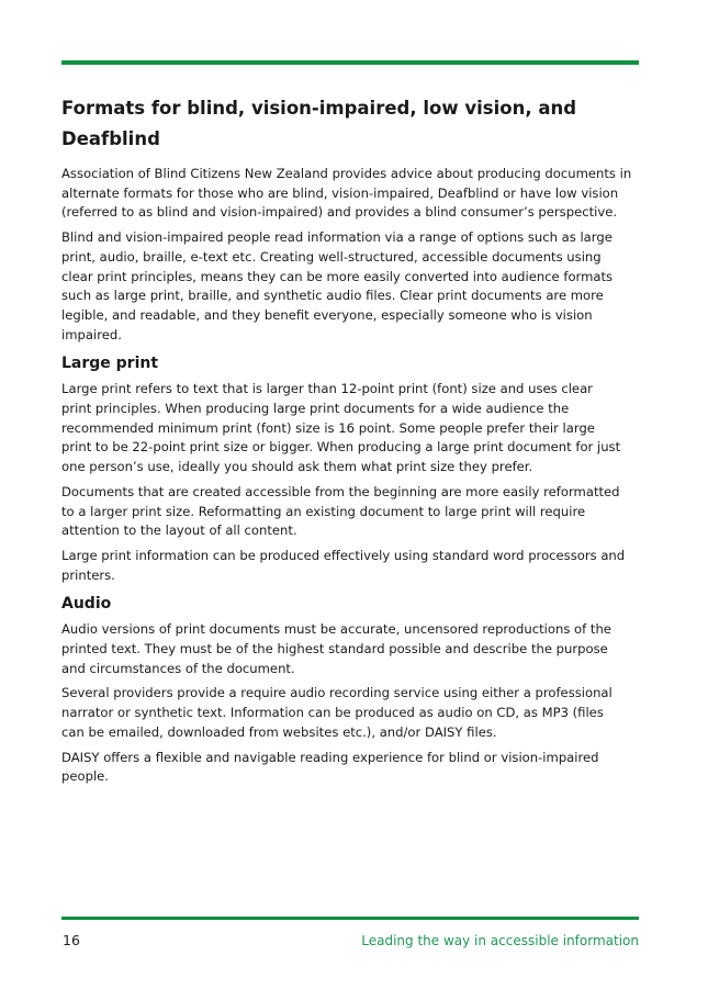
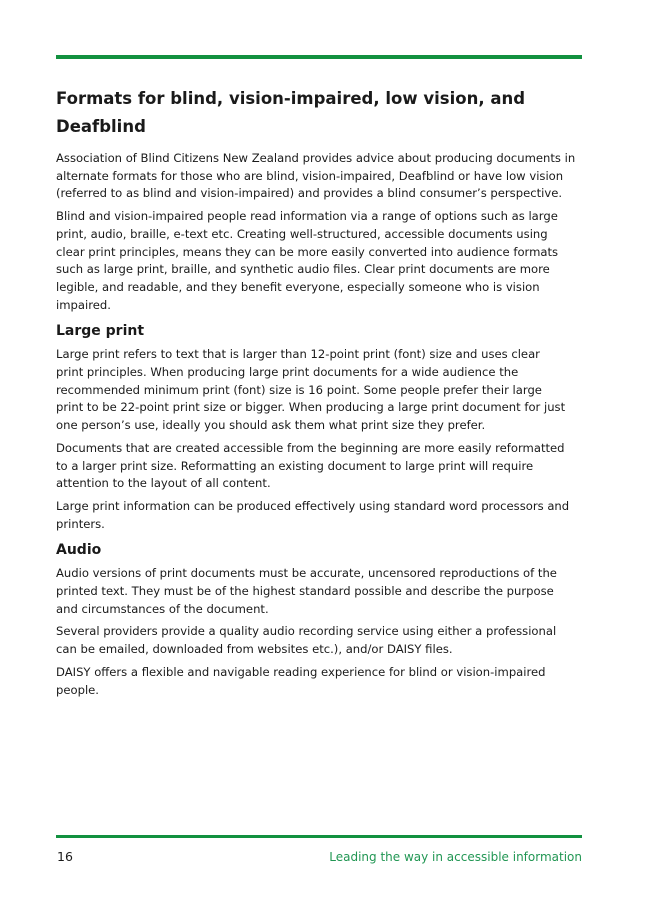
  Formats for blind, vision-impaired, low vision, and
  Deafblind
  Association of Blind Citizens New Zealand provides advice about producing documents in
  alternate formats for those who are blind, vision-impaired, Deafblind or have low vision
  (referred to as blind and vision-impaired) and provides a blind consumer’s perspective.
  Blind and vision-impaired people read information via a range of options such as large
  print, audio, braille, e-text etc. Creating well-structured, accessible documents using
  clear print principles, means they can be more easily converted into audience formats
  such as large print, braille, and synthetic audio files. Clear print documents are more
  legible, and readable, and they benefit everyone, especially someone who is vision
  impaired.
  Large print
  Large print refers to text that is larger than 12-point print (font) size and uses clear
  print principles. When producing large print documents for a wide audience the
  recommended minimum print (font) size is 16 point. Some people prefer their large
  print to be 22-point print size or bigger. When producing a large print document for just
  one person’s use, ideally you should ask them what print size they prefer.
  Documents that are created accessible from the beginning are more easily reformatted
  to a larger print size. Reformatting an existing document to large print will require
  attention to the layout of all content.
  Large print information can be produced effectively using standard word processors and
  printers.
  Audio
  Audio versions of print documents must be accurate, uncensored reproductions of the
  printed text. They must be of the highest standard possible and describe the purpose
  and circumstances of the document.
- Several providers provide a require audio recording service using either a professional
+ Several providers provide a quality audio recording service using either a professional
- narrator or synthetic text. Information can be produced as audio on CD, as MP3 (files
  can be emailed, downloaded from websites etc.), and/or DAISY files.
  DAISY offers a flexible and navigable reading experience for blind or vision-impaired
  people.
  16
  Leading the way in accessible information
